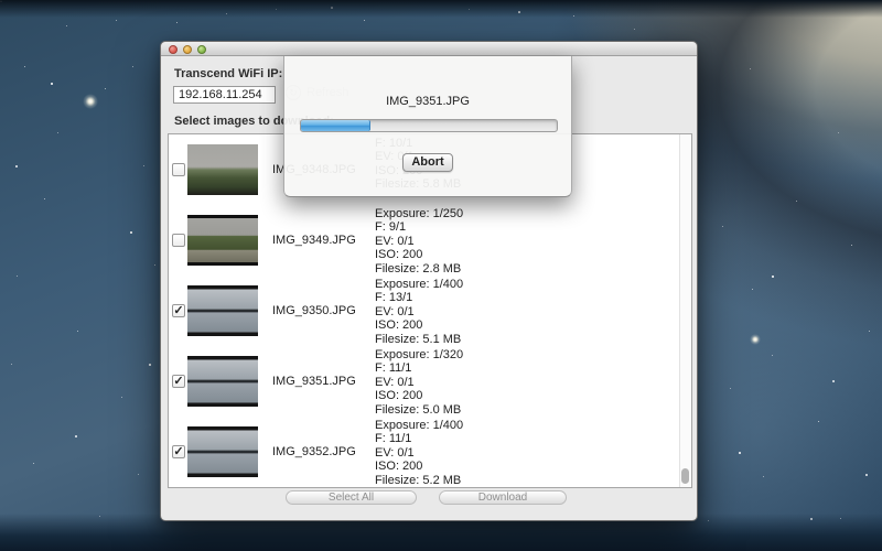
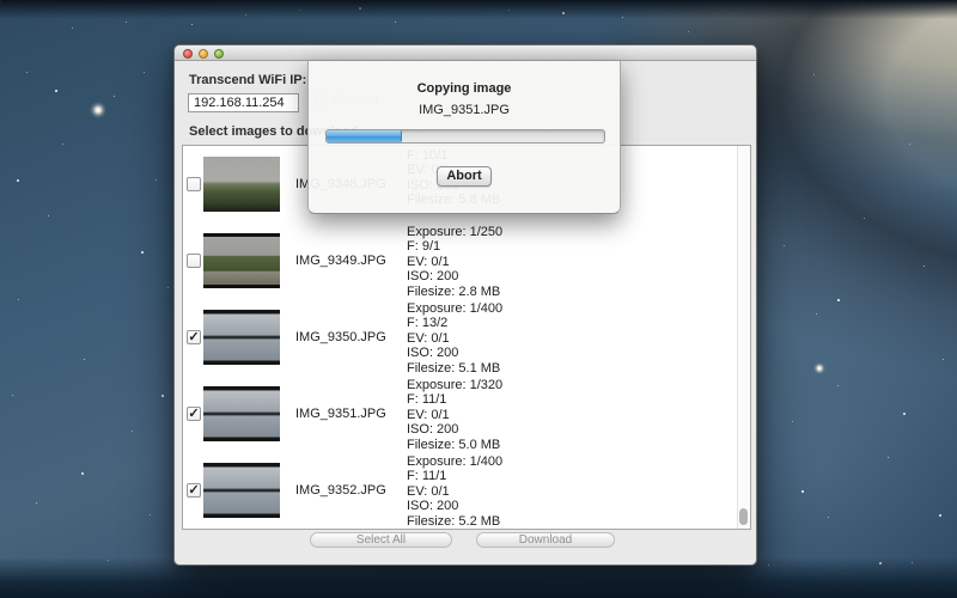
  Transcend WiFi IP:
  192.168.11.254
  IMG_9349.JPG
  Exposure: 1/250
  F: 9/1
  EV: 0/1
  ISO: 200
  Filesize: 2.8 MB
  ✓
  IMG_9350.JPG
  Exposure: 1/400
- F: 13/1
+ F: 13/2
  EV: 0/1
  ISO: 200
  Filesize: 5.1 MB
  ✓
  IMG_9351.JPG
  Exposure: 1/320
  F: 11/1
  EV: 0/1
  ISO: 200
  Filesize: 5.0 MB
  ✓
  IMG_9352.JPG
  Exposure: 1/400
  F: 11/1
  EV: 0/1
  ISO: 200
  Filesize: 5.2 MB
  Select All
  Download
+ Copying image
  IMG_9351.JPG
  Abort
